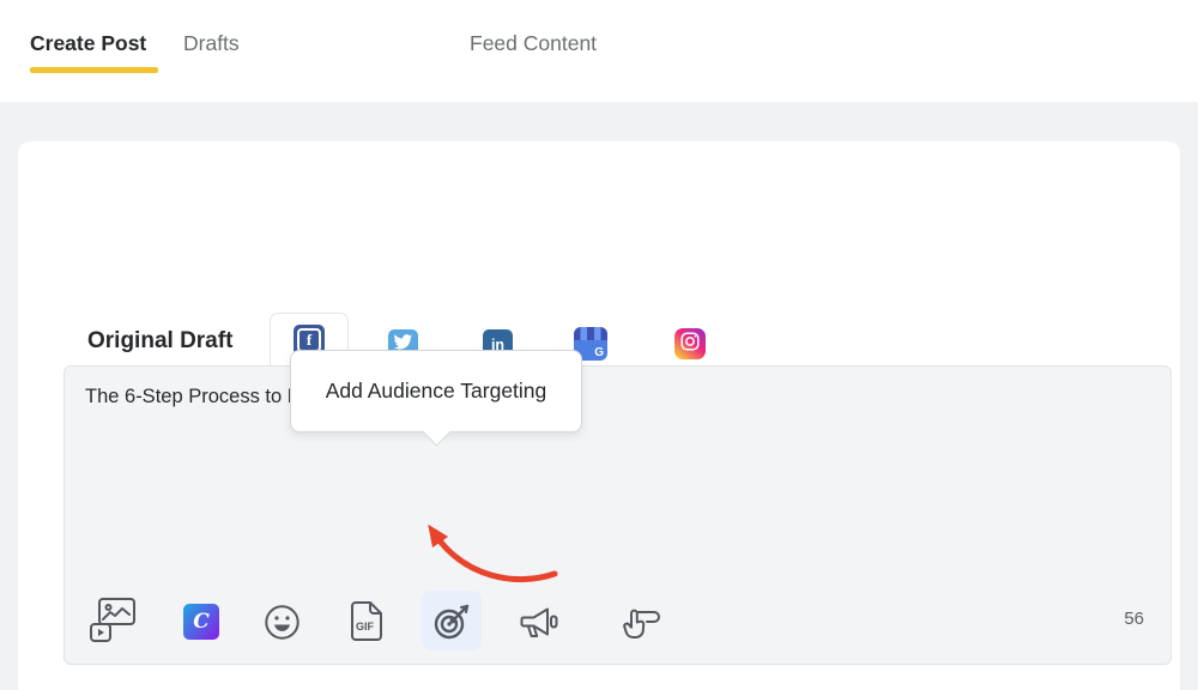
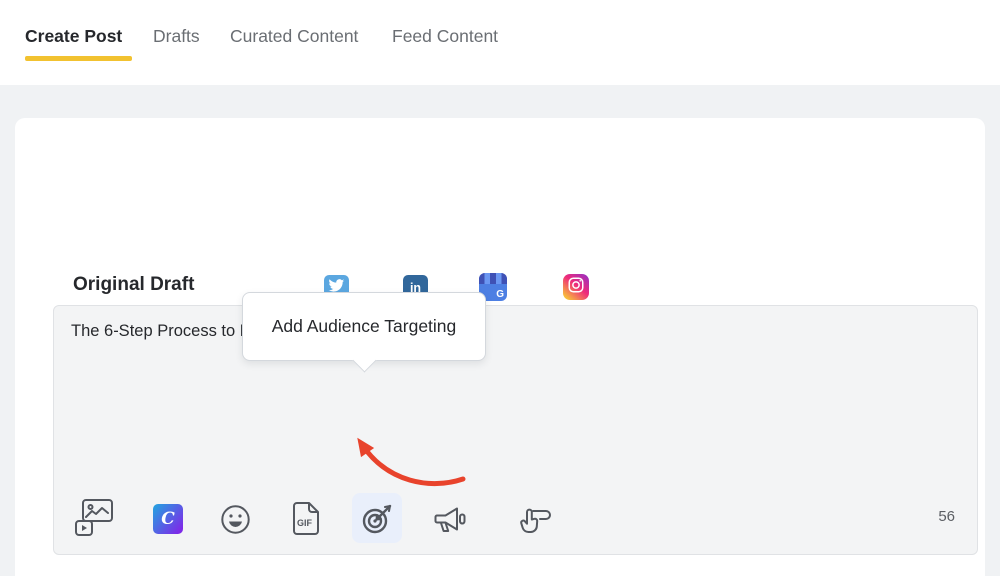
  Create Post
  Drafts
+ Curated Content
  Feed Content
  Original Draft
- f
  in
  G
  C
  GIF
  56
  Add Audience Targeting
